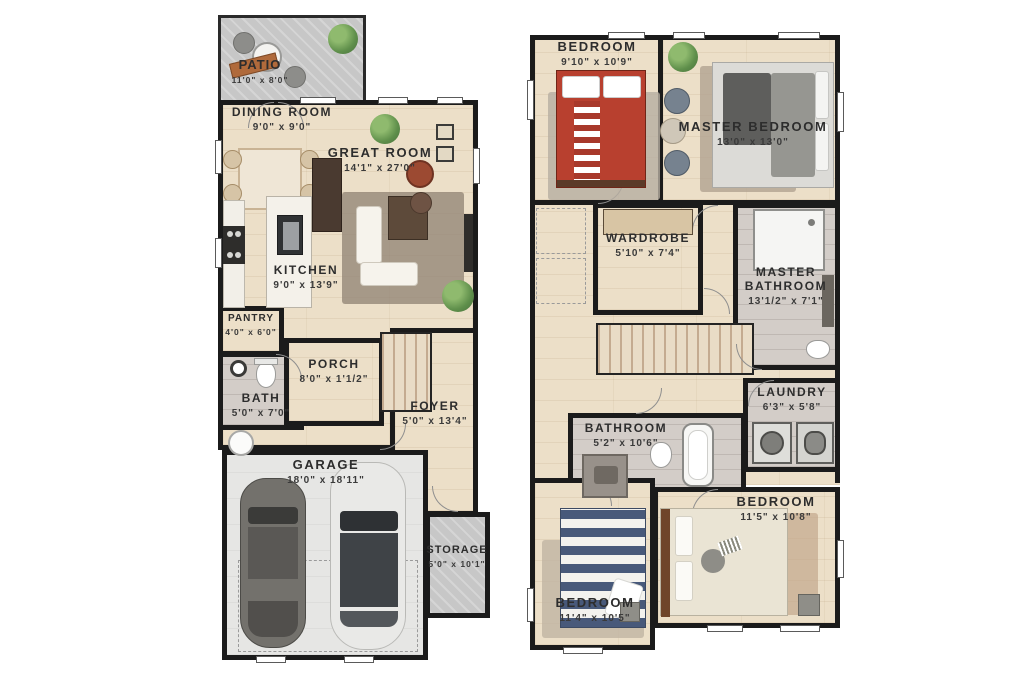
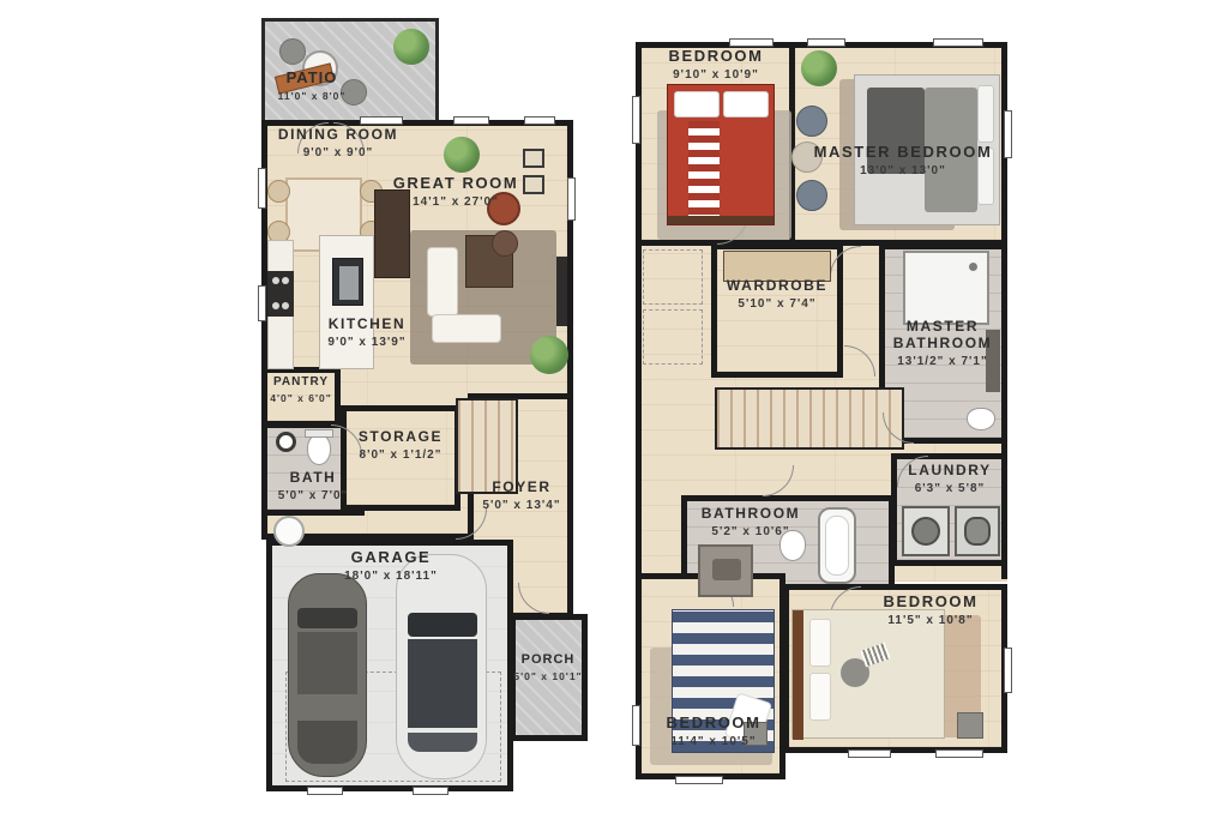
  PATIO
  11'0" x 8'0"
  DINING ROOM
  9'0" x 9'0"
  GREAT ROOM
  14'1" x 27'0"
  KITCHEN
  9'0" x 13'9"
  PANTRY
  4'0" x 6'0"
  BATH
  5'0" x 7'0"
- PORCH
+ STORAGE
  8'0" x 1'1/2"
  FOYER
  5'0" x 13'4"
  GARAGE
  18'0" x 18'11"
- STORAGE
+ PORCH
  5'0" x 10'1"
  BEDROOM
  9'10" x 10'9"
  MASTER BEDROOM
  13'0" x 13'0"
  WARDROBE
  5'10" x 7'4"
  MASTER BATHROOM
  13'1/2" x 7'1"
  LAUNDRY
  6'3" x 5'8"
  BATHROOM
  5'2" x 10'6"
  BEDROOM
  11'5" x 10'8"
  BEDROOM
  11'4" x 10'5"
